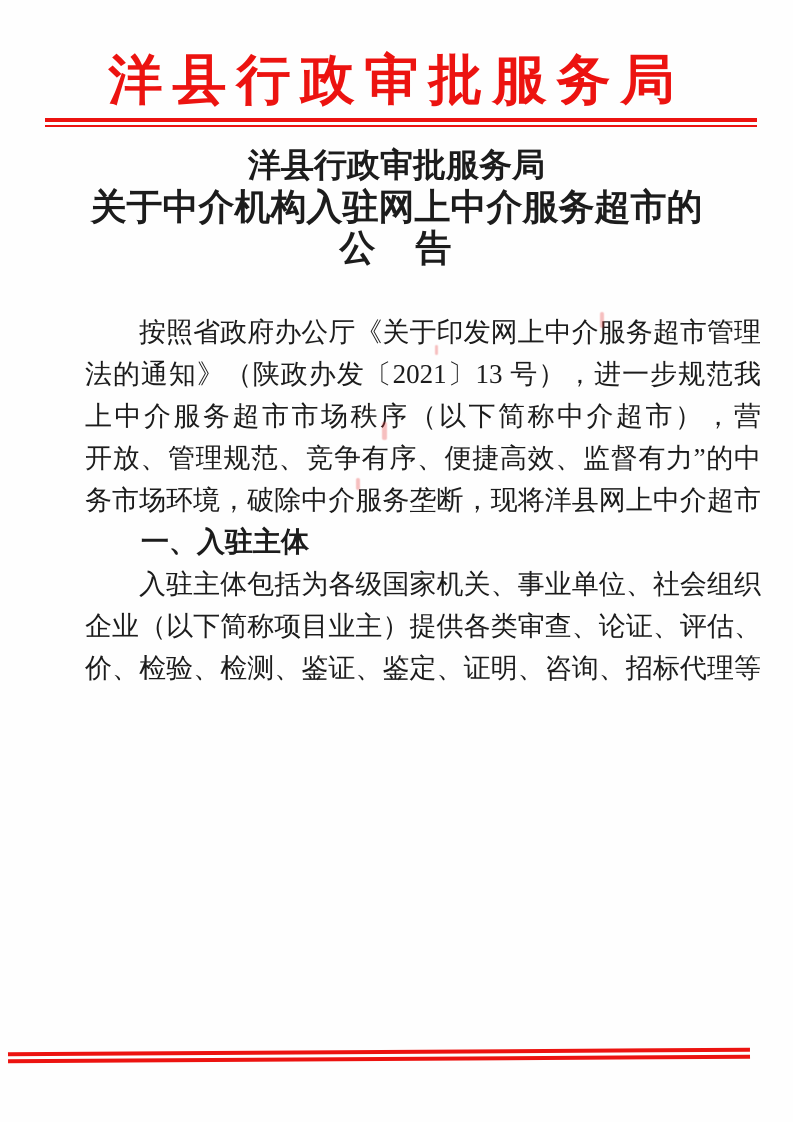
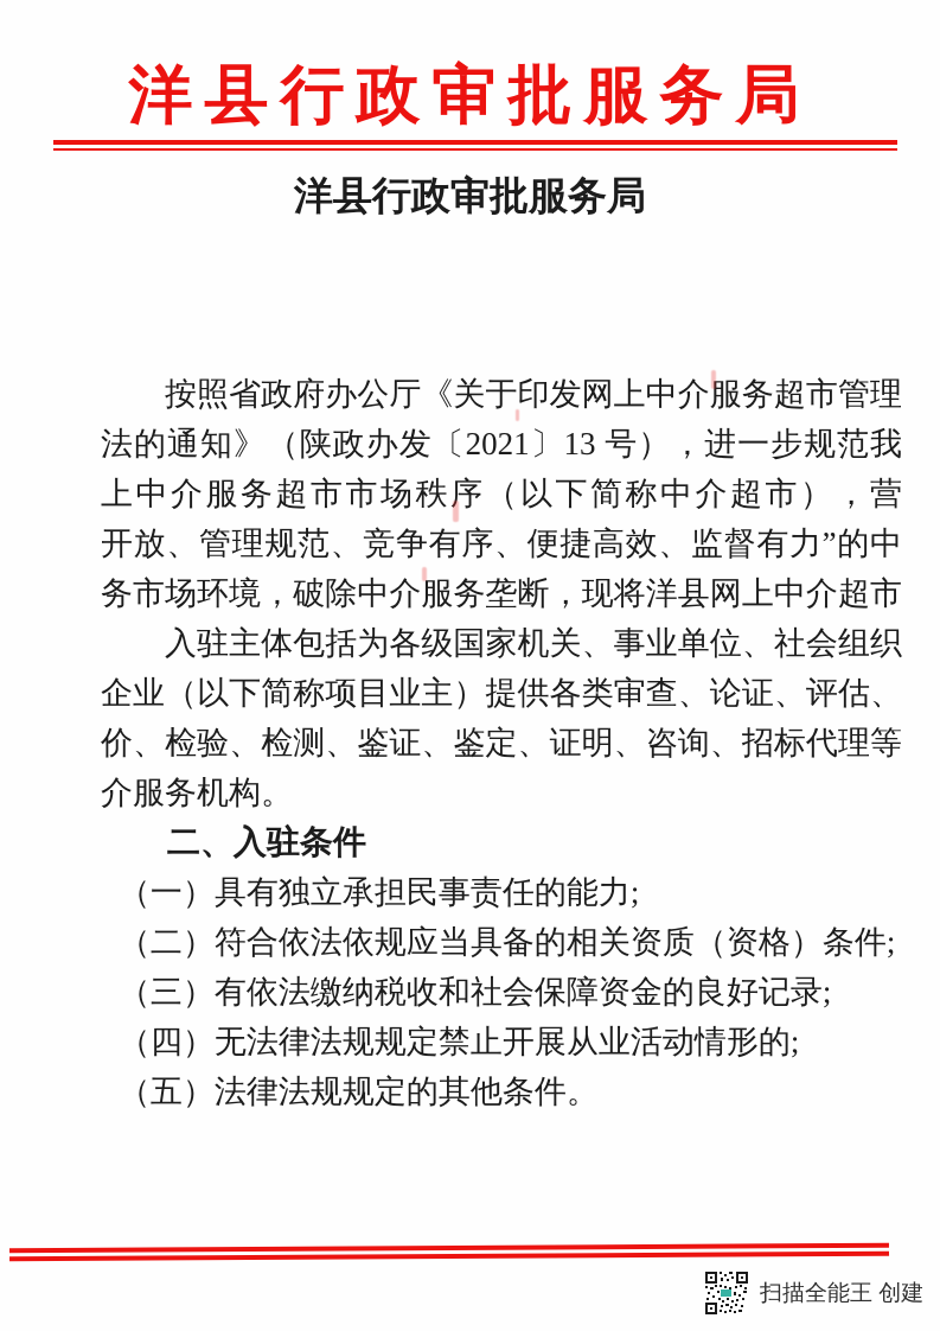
  洋县行政审批服务局
  洋县行政审批服务局
- 关于中介机构入驻网上中介服务超市的
- 公 告
  按照省政府办公厅《关于印发网上中介服务超市管理
  法的通知》（陕政办发〔2021〕13 号），进一步规范我
  上中介服务超市市场秩序（以下简称中介超市），营
  开放、管理规范、竞争有序、便捷高效、监督有力”的中
  务市场环境，破除中介服务垄断，现将洋县网上中介超市
- 一、入驻主体
  入驻主体包括为各级国家机关、事业单位、社会组织
  企业（以下简称项目业主）提供各类审查、论证、评估、
  价、检验、检测、鉴证、鉴定、证明、咨询、招标代理等
+ 介服务机构。
+ 二、入驻条件
+ （一）具有独立承担民事责任的能力;
+ （二）符合依法依规应当具备的相关资质（资格）条件;
+ （三）有依法缴纳税收和社会保障资金的良好记录;
+ （四）无法律法规规定禁止开展从业活动情形的;
+ （五）法律法规规定的其他条件。
+ 扫描全能王 创建
